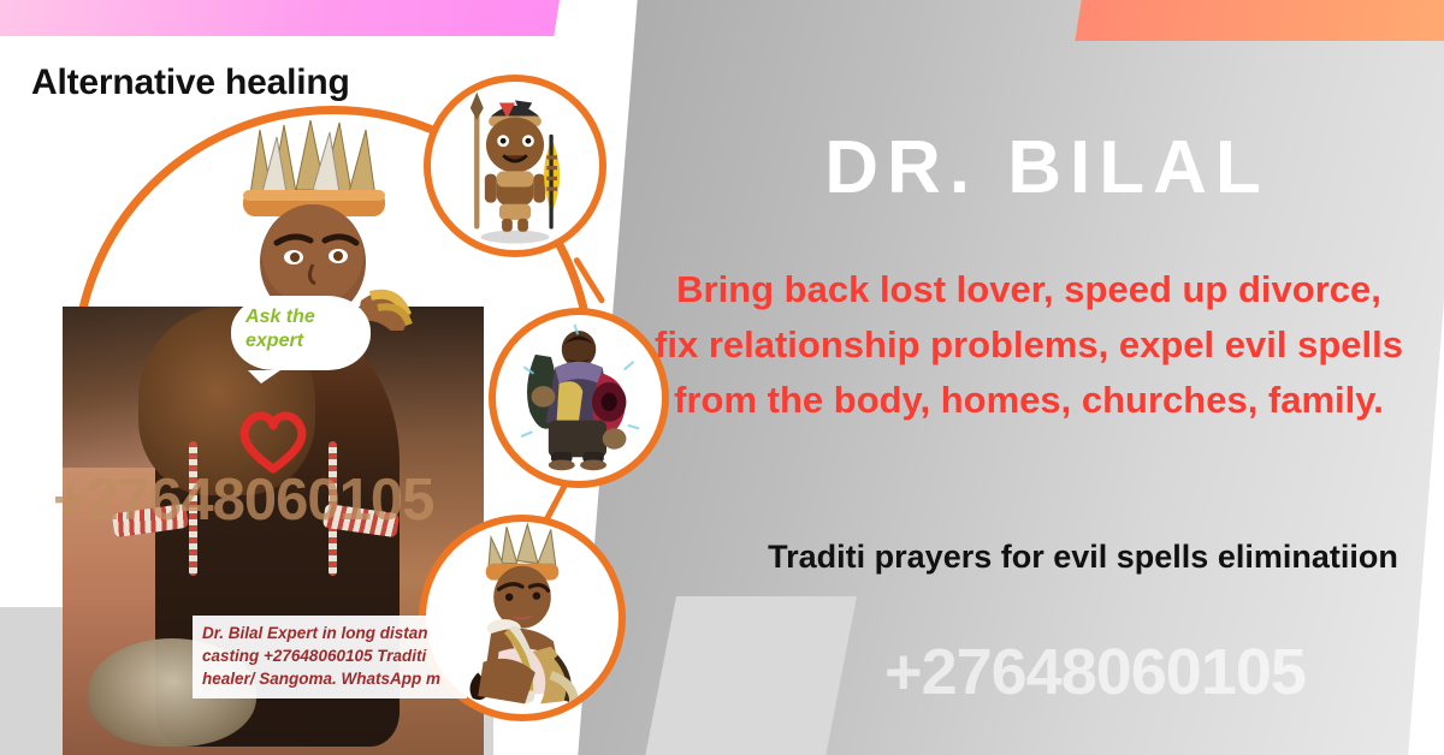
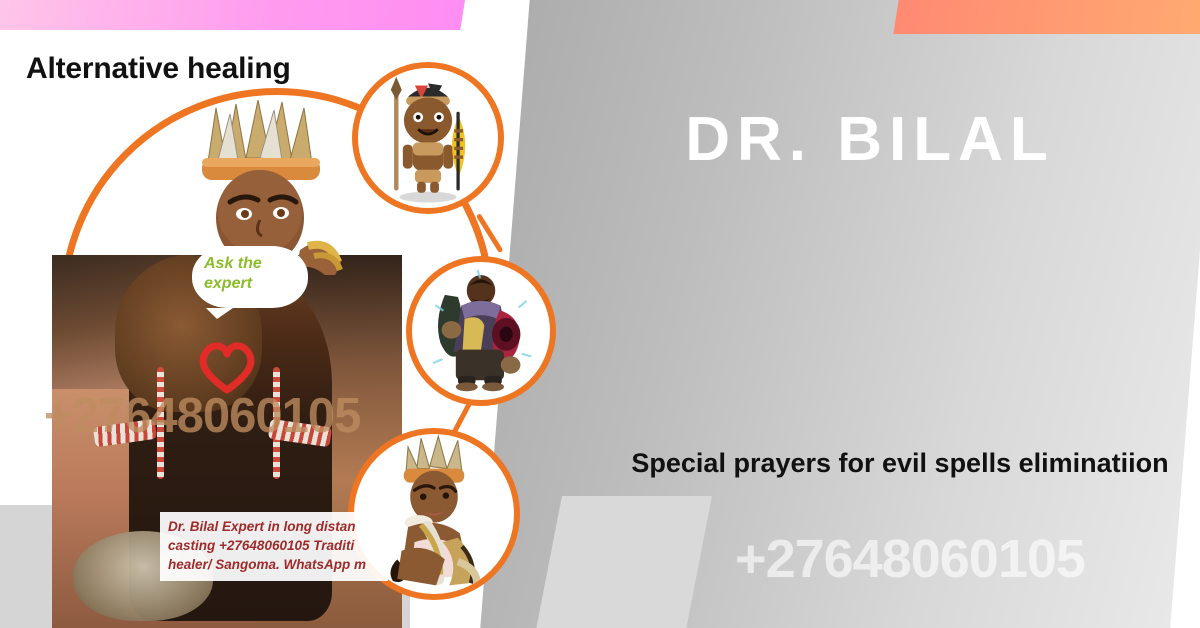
  Alternative healing
  +27648060105
  Ask the expert
  Dr. Bilal Expert in long distan
  casting +27648060105 Traditi
  healer/ Sangoma. WhatsApp m
  DR. BILAL
- Bring back lost lover, speed up divorce, fix relationship problems, expel evil spells from the body, homes, churches, family.
- Traditi prayers for evil spells eliminatiion
+ Special prayers for evil spells eliminatiion
  +27648060105
